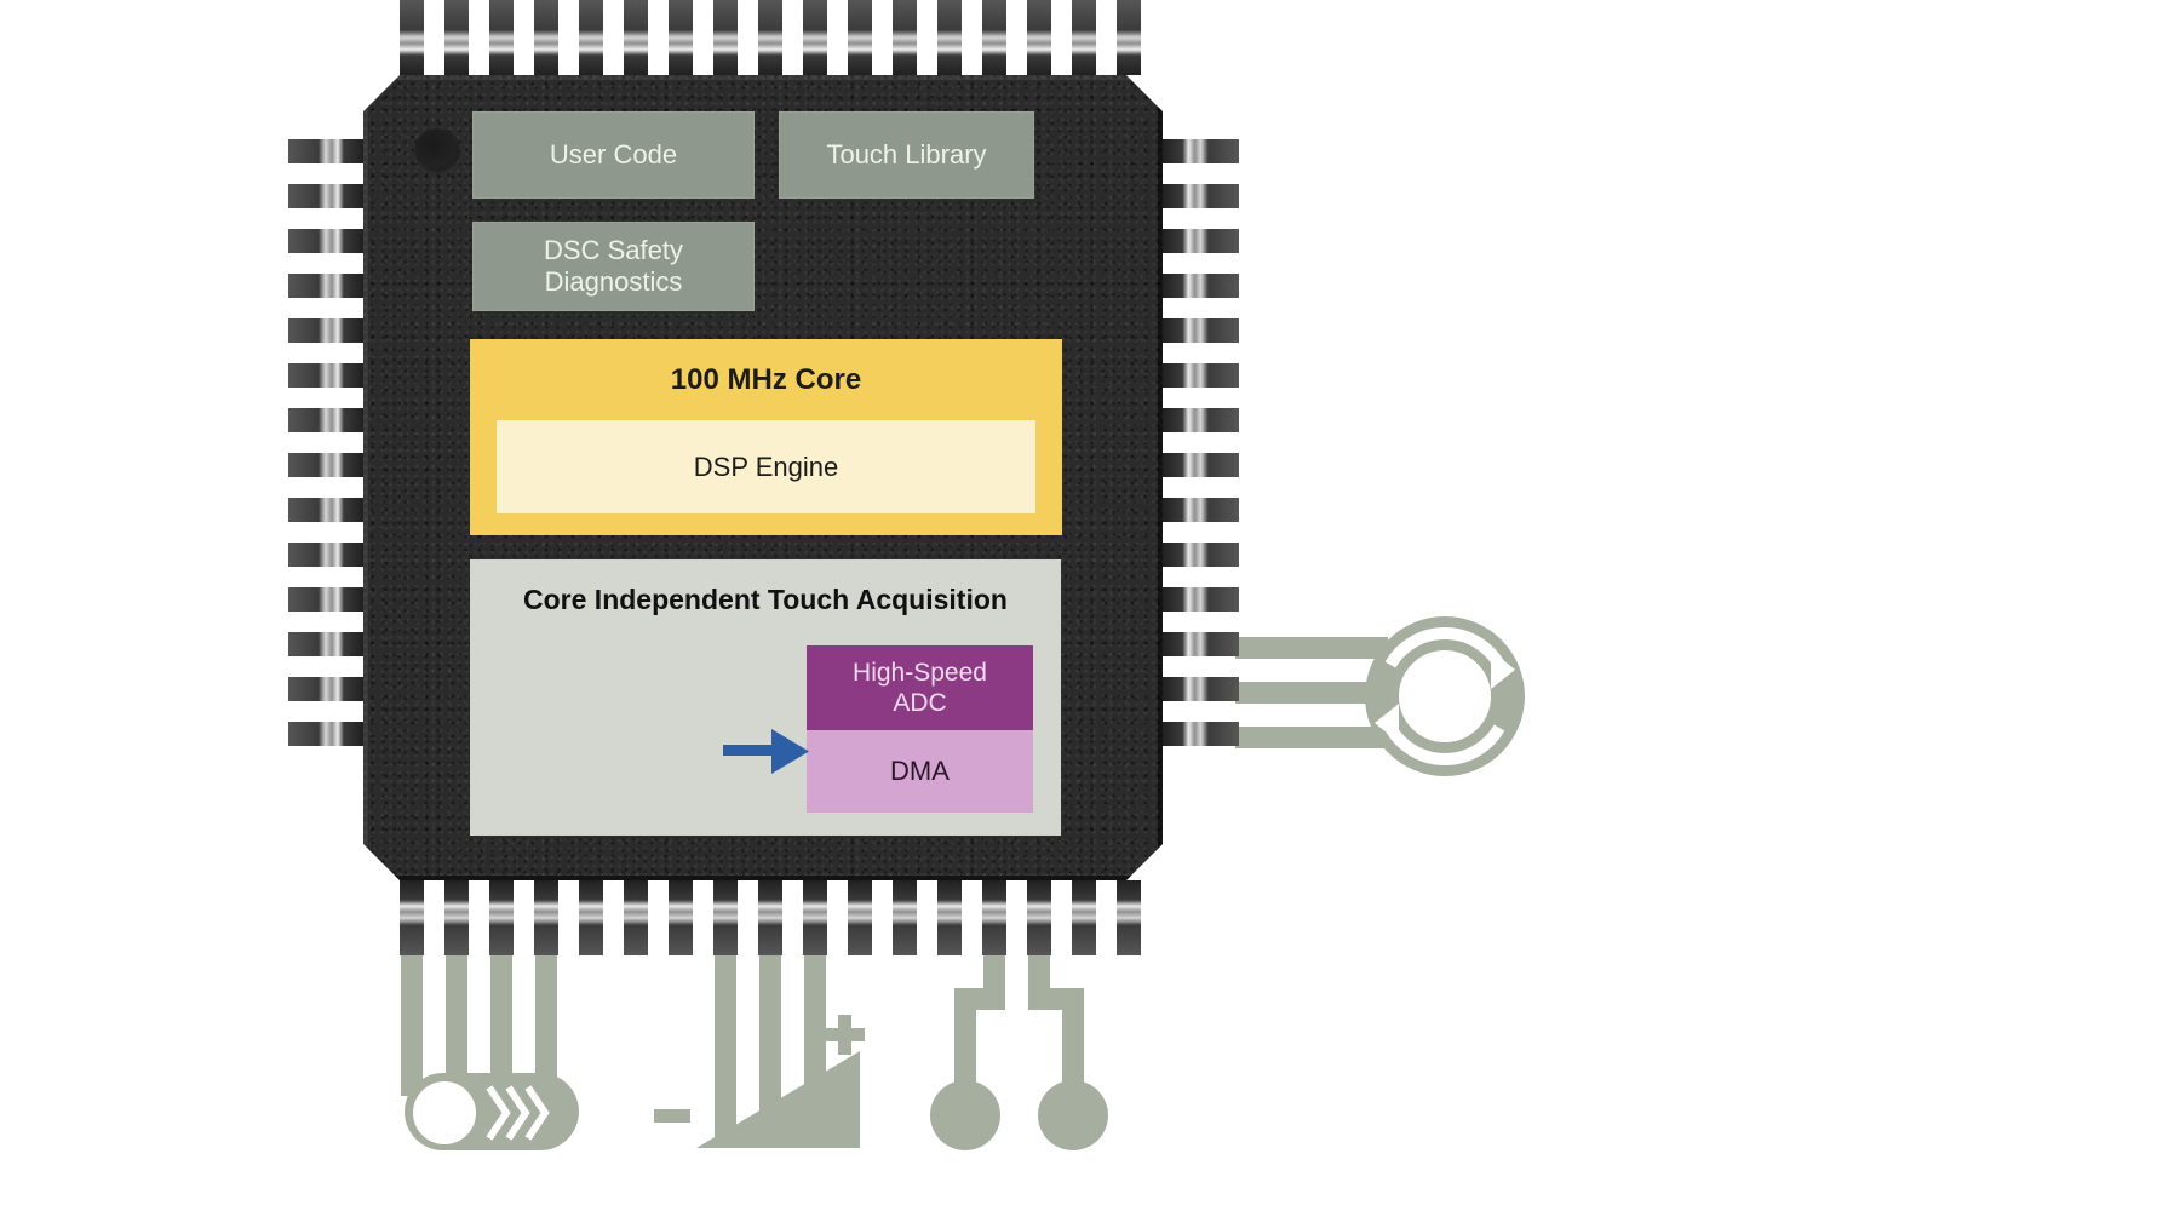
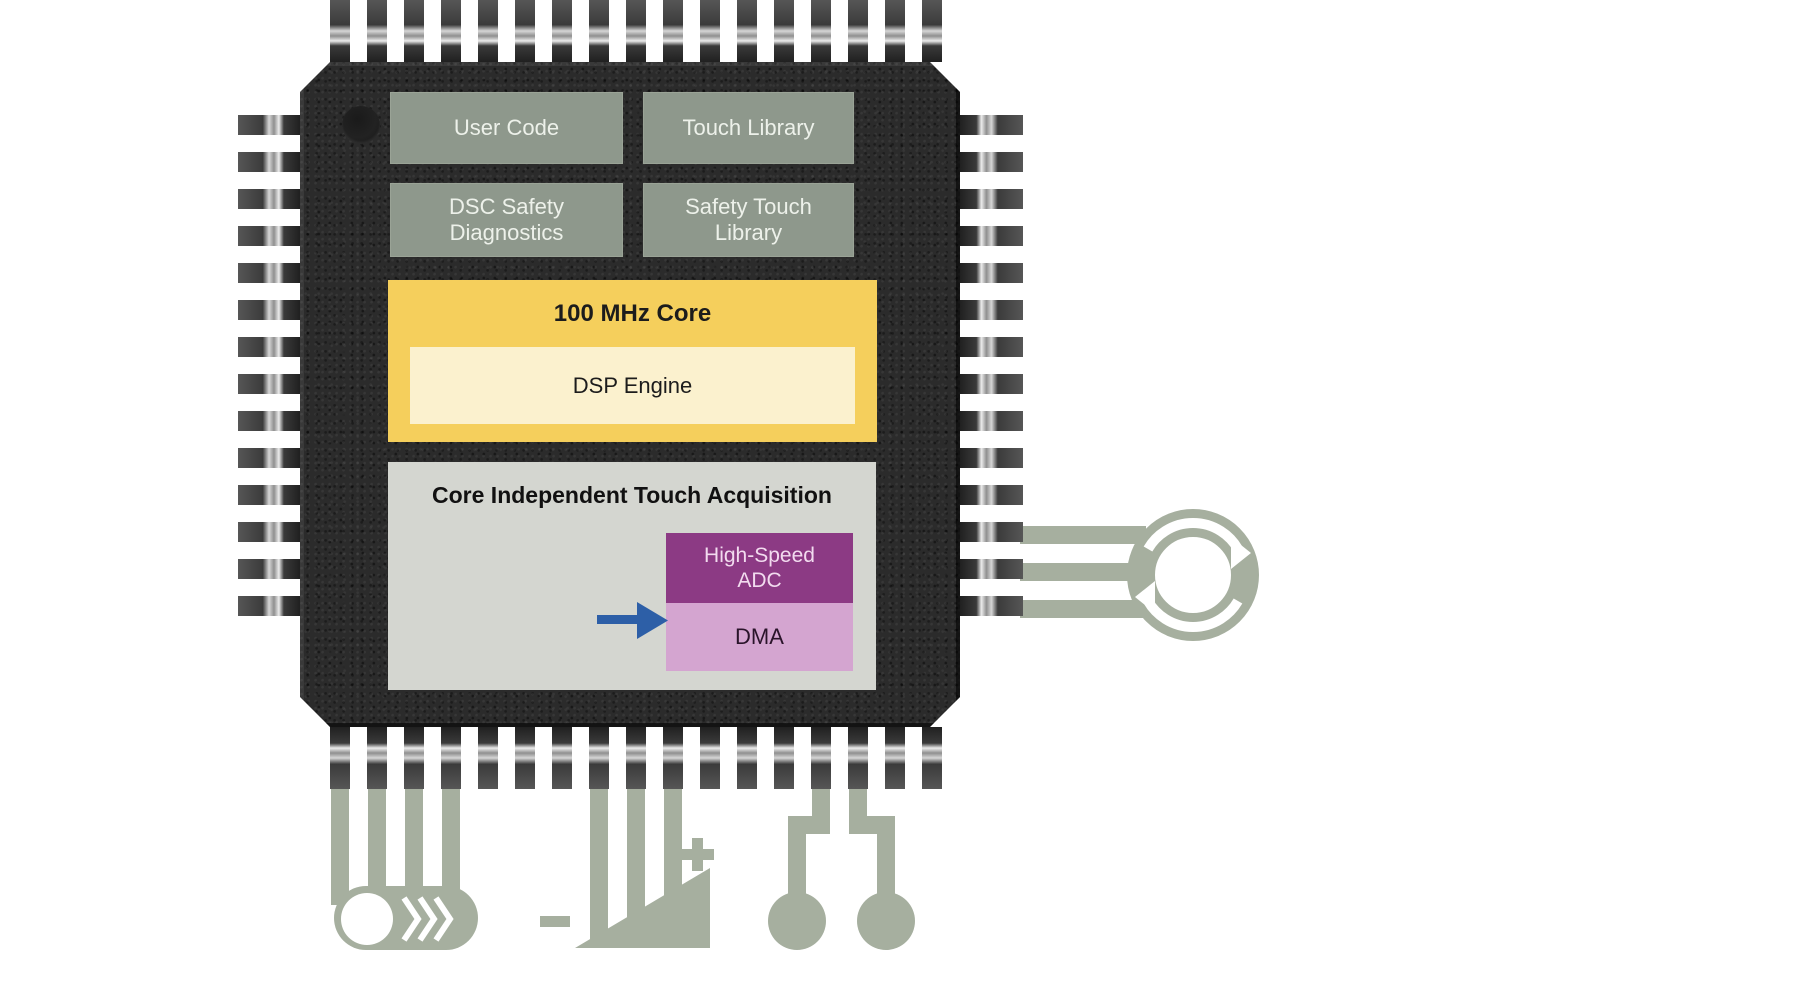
  User Code
  Touch Library
  DSC Safety
  Diagnostics
+ Safety Touch
+ Library
  100 MHz Core
  DSP Engine
  Core Independent Touch Acquisition
  High-Speed
  ADC
  DMA
